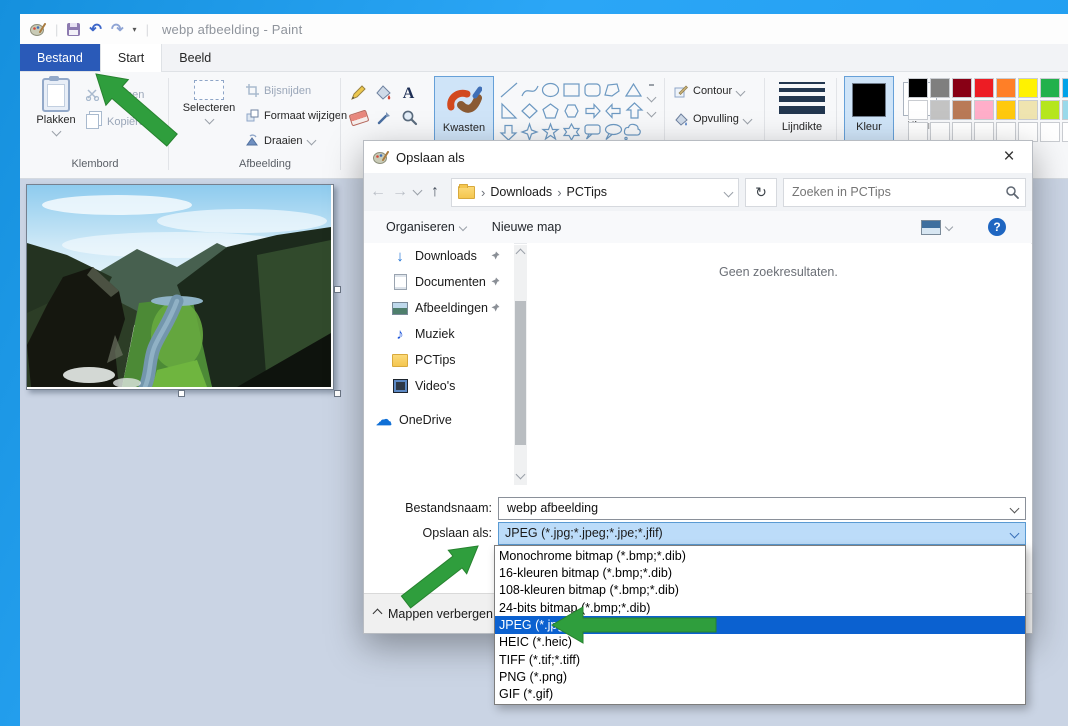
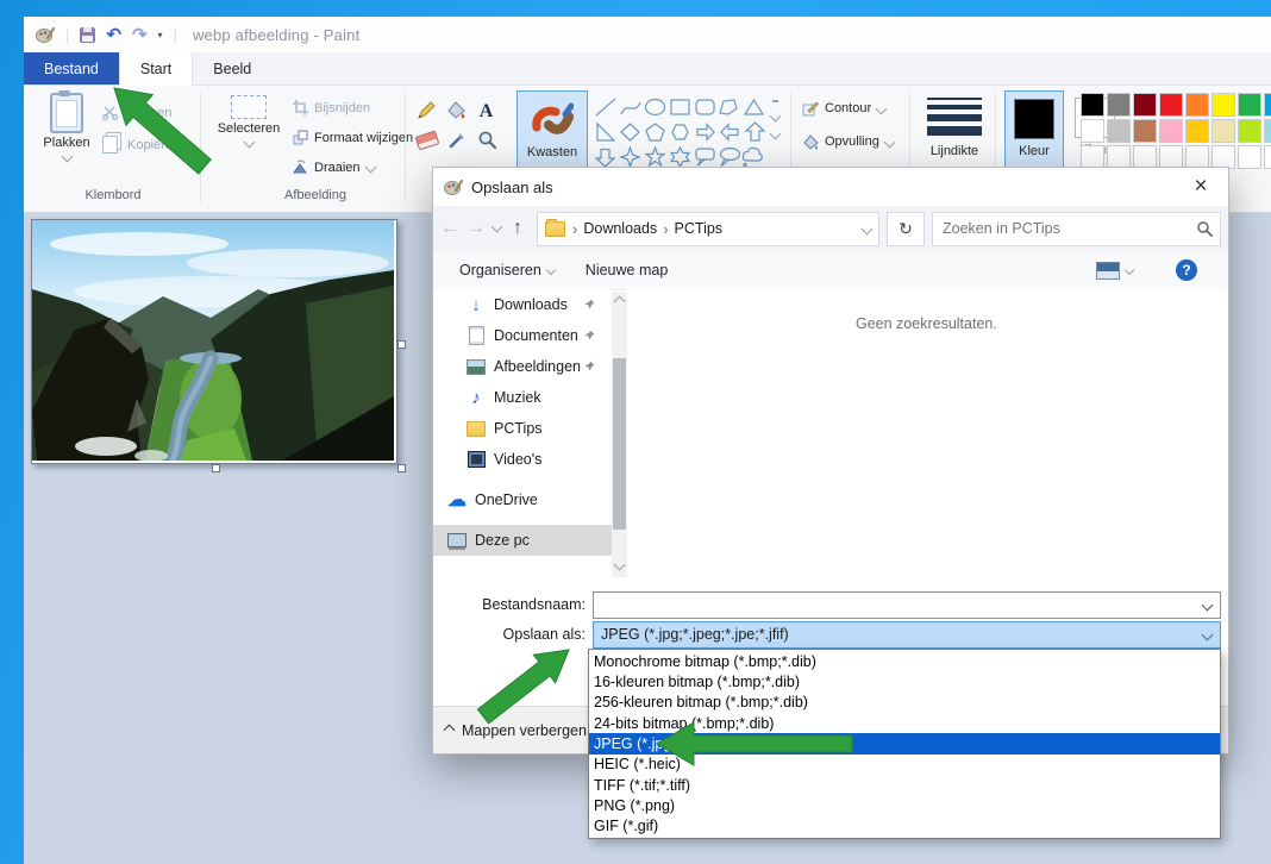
  |
  ↶
  ↷
  ▾
  |
  webp afbeelding - Paint
  Bestand
  Start
  Beeld
  Plakken
  Kopiër
  Klembord
  Selecteren
  Bijsnijden
  Formaat wijzigen
  Draaien
  Afbeelding
  A
  Kwasten
  Contour
  Opvulling
  Lijndikte
  Kleur
  Opslaan als
  ×
  ←
  →
  ↑
  ›
  Downloads
  ›
  PCTips
  ↻
  Zoeken in PCTips
  Organiseren
  Nieuwe map
  ?
  Downloads
  Documenten
  Afbeeldingen
  Muziek
  PCTips
  Video's
  OneDrive
+ Deze pc
  Geen zoekresultaten.
  Bestandsnaam:
- webp afbeelding
  Opslaan als:
  JPEG (*.jpg;*.jpeg;*.jpe;*.jfif)
  Mappen verbergen
  Monochrome bitmap (*.bmp;*.dib)
  16-kleuren bitmap (*.bmp;*.dib)
- 108-kleuren bitmap (*.bmp;*.dib)
+ 256-kleuren bitmap (*.bmp;*.dib)
  24-bits bitmap*.bmp;*.dib)
  HEIC (*.heic)
  TIFF (*.tif;*.tiff)
  PNG (*.png)
  GIF (*.gif)
